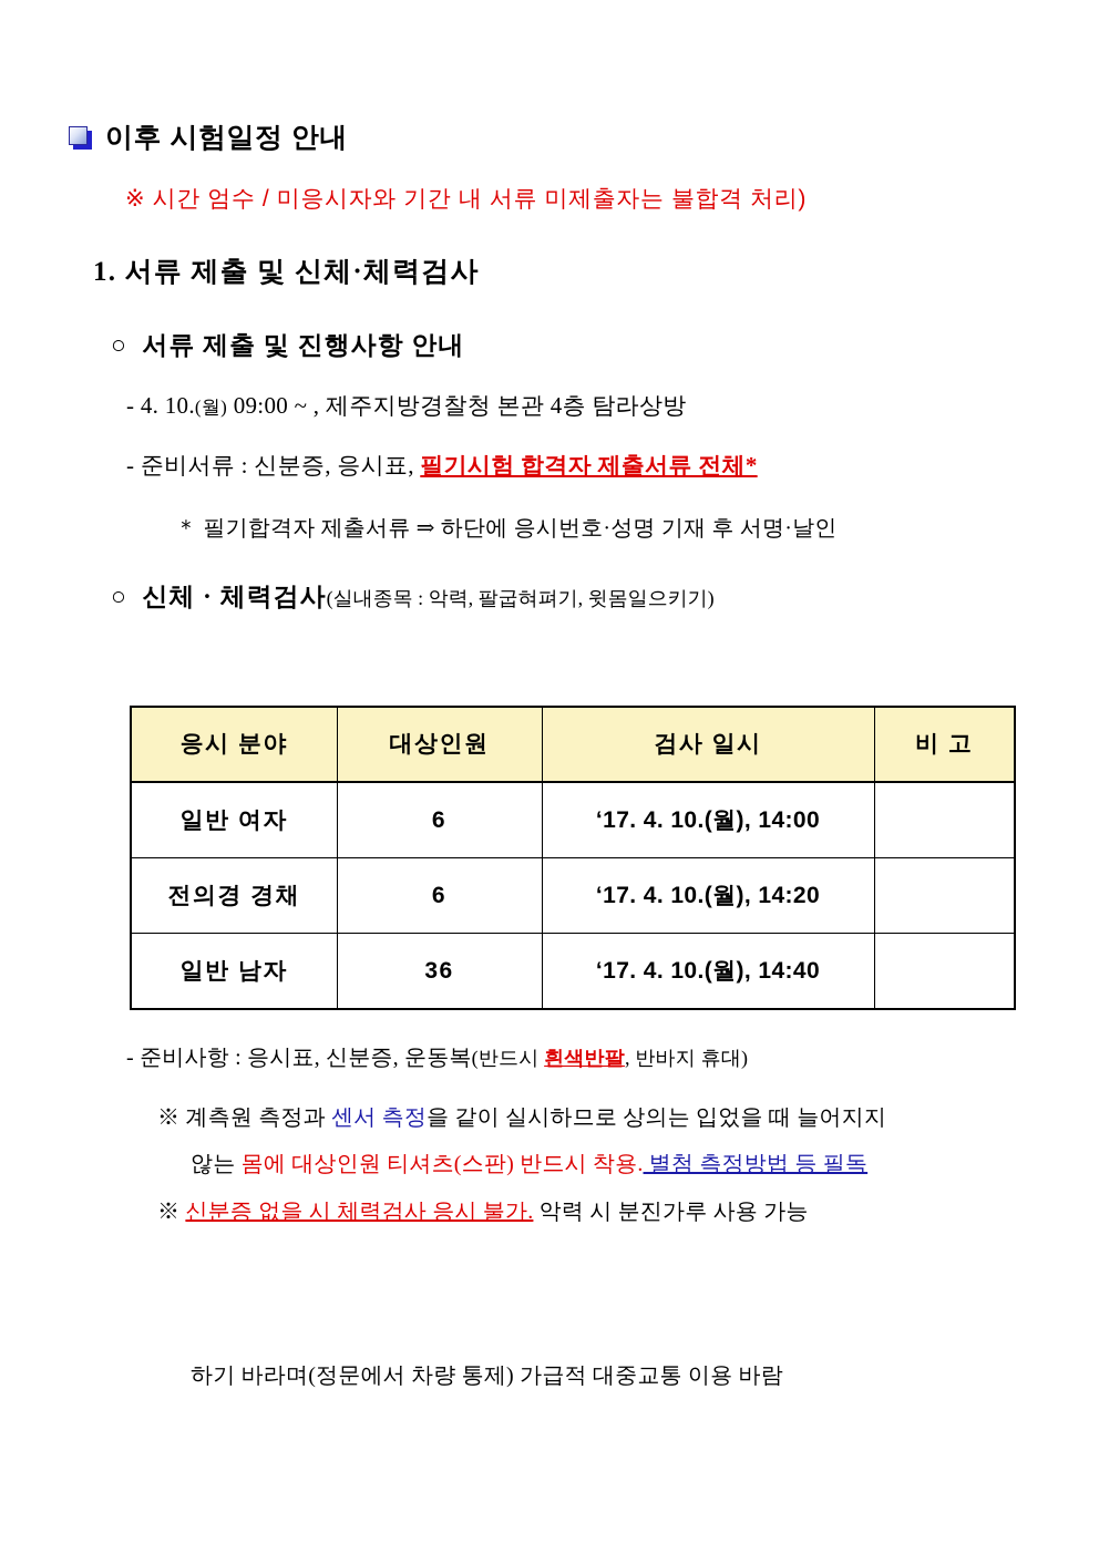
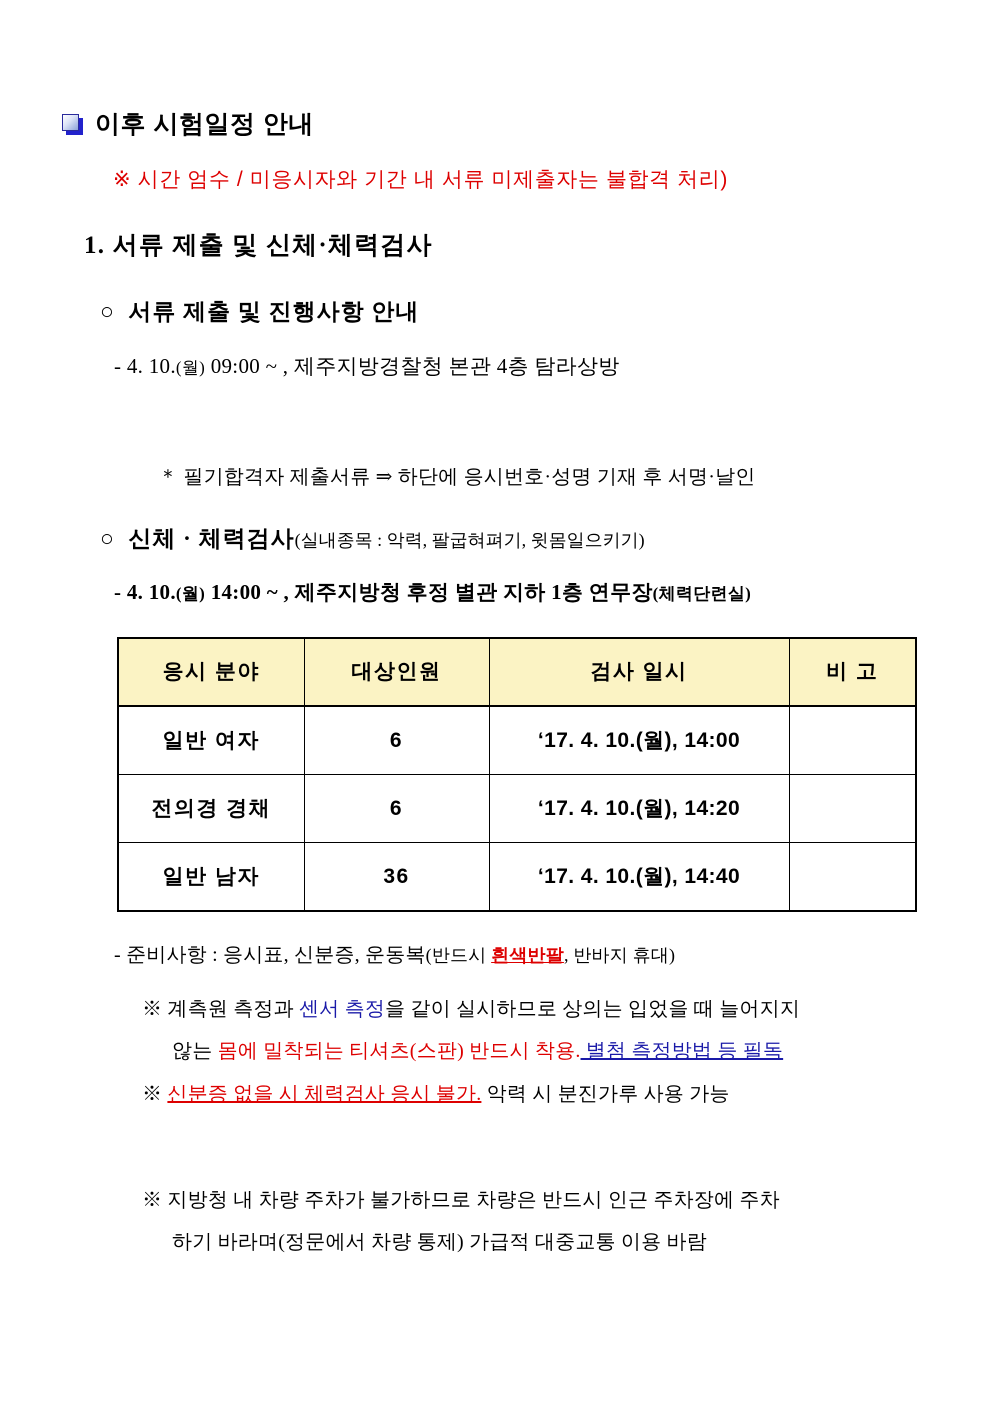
  이후 시험일정 안내
  ※ 시간 엄수 / 미응시자와 기간 내 서류 미제출자는 불합격 처리)
  1. 서류 제출 및 신체·체력검사
  ○ 서류 제출 및 진행사항 안내
  - 4. 10.(월) 09:00 ~ , 제주지방경찰청 본관 4층 탐라상방
- - 준비서류 : 신분증, 응시표, 필기시험 합격자 제출서류 전체*
  ＊ 필기합격자 제출서류 ⇒ 하단에 응시번호·성명 기재 후 서명·날인
  ○ 신체 · 체력검사(실내종목 : 악력, 팔굽혀펴기, 윗몸일으키기)
+ - 4. 10.(월) 14:00 ~ , 제주지방청 후정 별관 지하 1층 연무장(체력단련실)
  응시 분야	대상인원	검사 일시	비 고
  일반 여자	6	‘17. 4. 10.(월), 14:00
  전의경 경채	6	‘17. 4. 10.(월), 14:20
  일반 남자	36	‘17. 4. 10.(월), 14:40
  - 준비사항 : 응시표, 신분증, 운동복(반드시 흰색반팔, 반바지 휴대)
  ※ 계측원 측정과 센서 측정을 같이 실시하므로 상의는 입었을 때 늘어지지
- 않는 몸에 대상인원 티셔츠(스판) 반드시 착용. 별첨 측정방법 등 필독
+ 않는 몸에 밀착되는 티셔츠(스판) 반드시 착용. 별첨 측정방법 등 필독
  ※ 신분증 없을 시 체력검사 응시 불가. 악력 시 분진가루 사용 가능
+ ※ 지방청 내 차량 주차가 불가하므로 차량은 반드시 인근 주차장에 주차
  하기 바라며(정문에서 차량 통제) 가급적 대중교통 이용 바람
